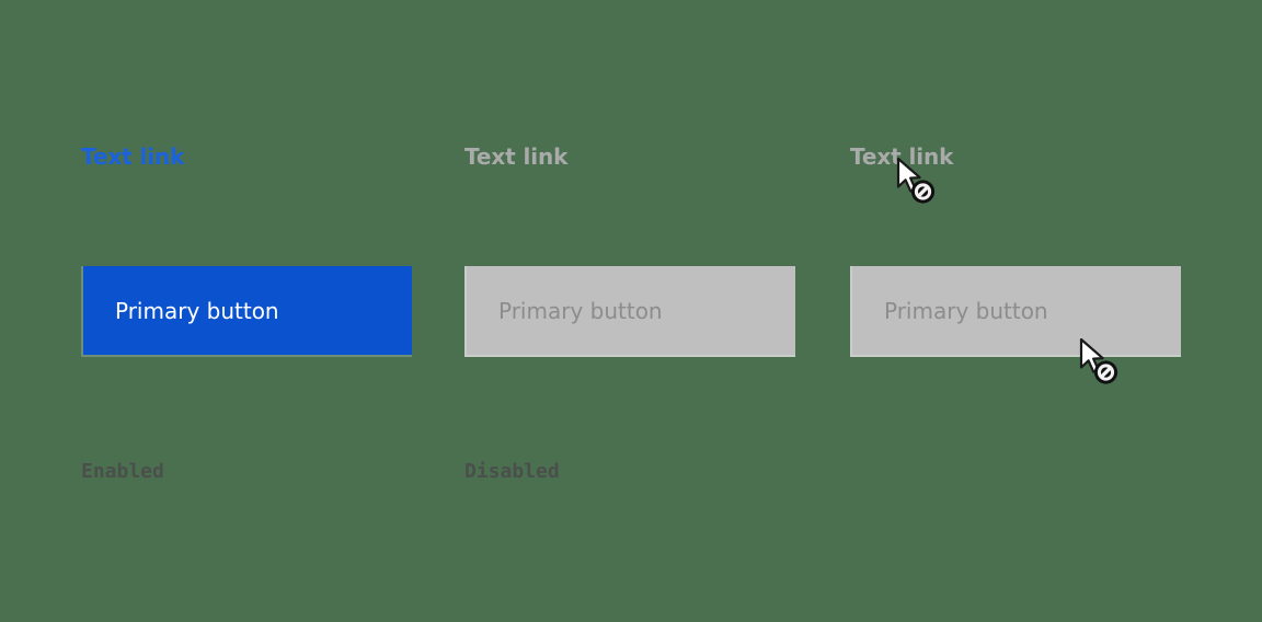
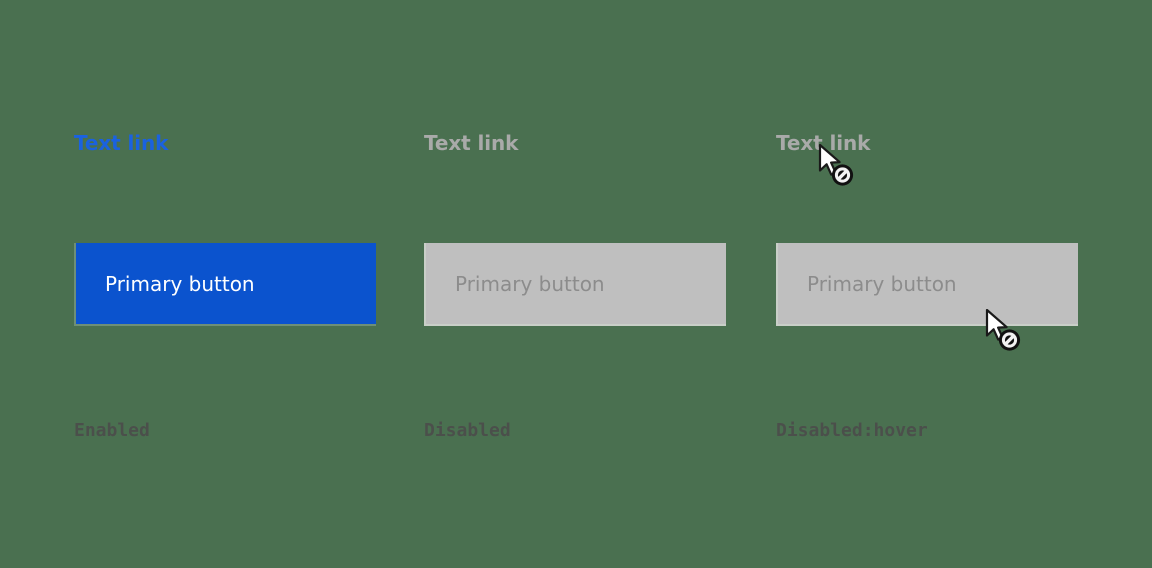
  Text link
  Primary button
  Enabled
  Text link
  Primary button
  Disabled
  Text link
  Primary button
+ Disabled:hover
